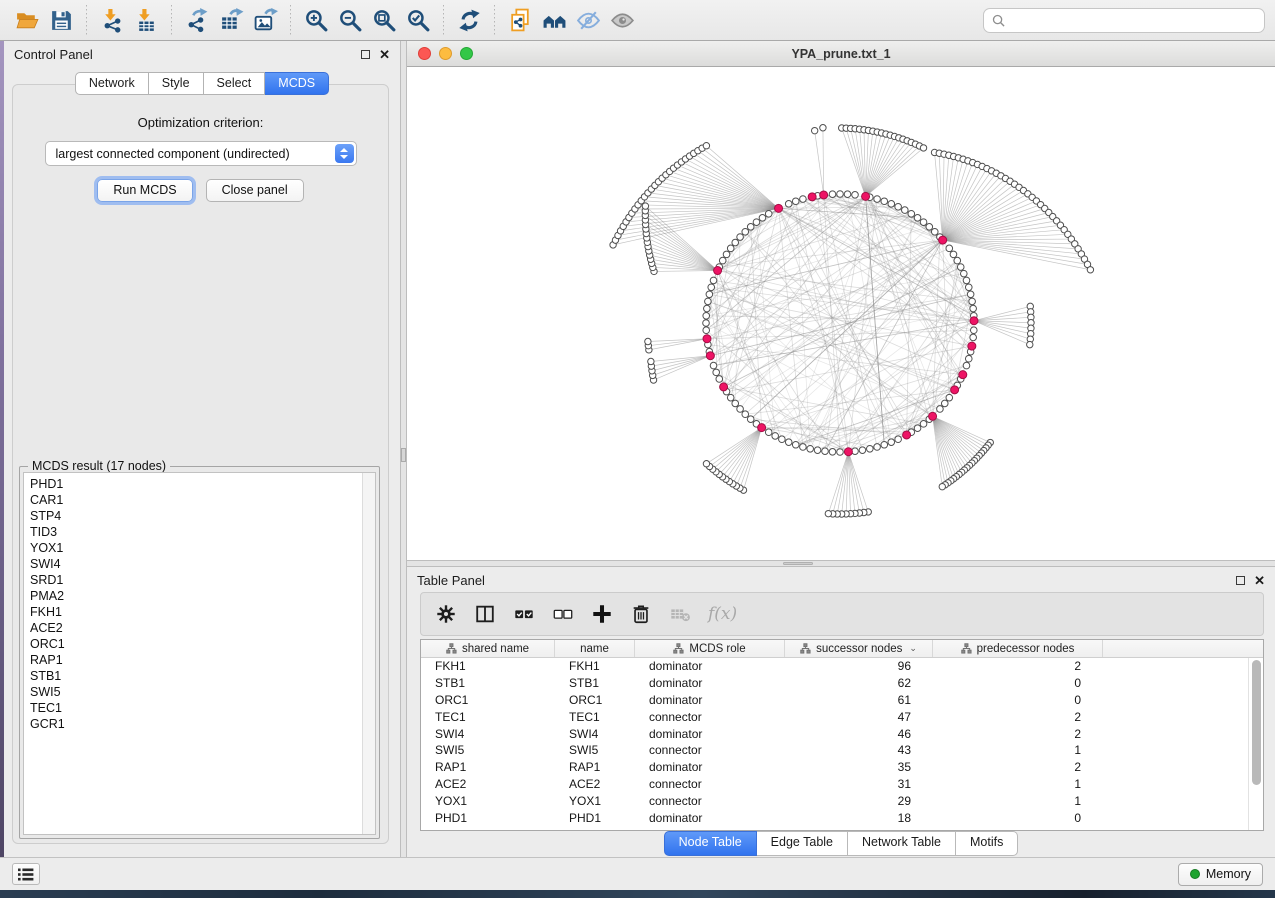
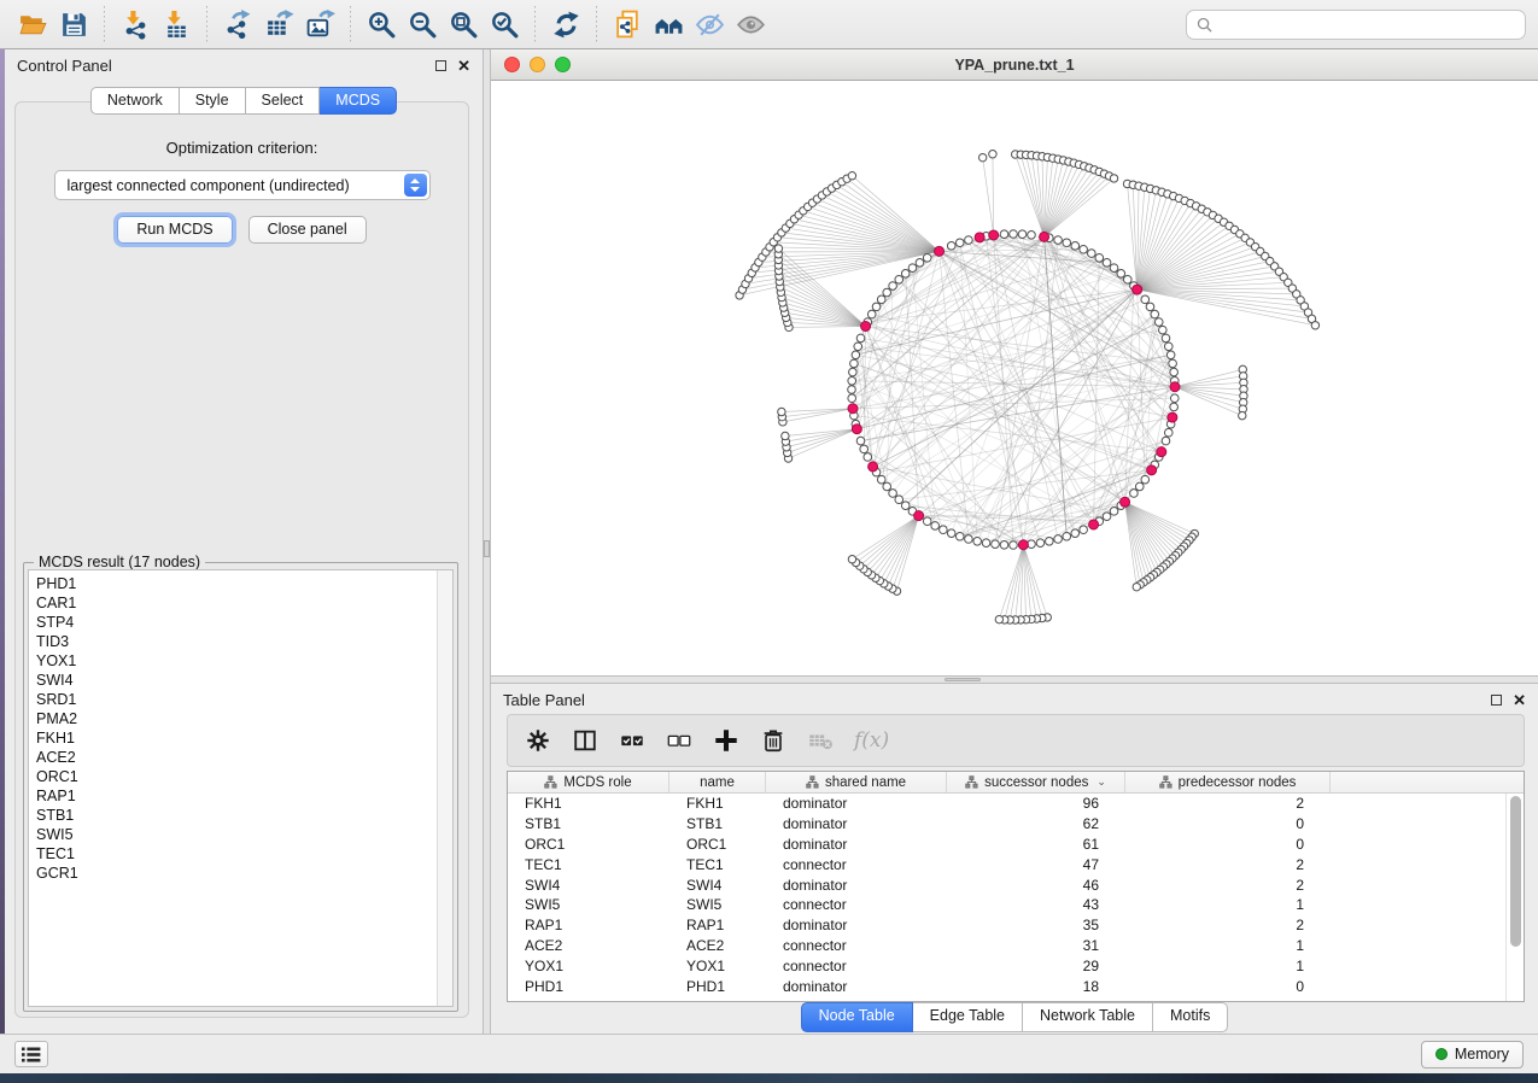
  Control Panel
  ✕
  Network
  Style
  Select
  MCDS
  Optimization criterion:
  largest connected component (undirected)
  Run MCDS
  Close panel
  MCDS result (17 nodes)
  PHD1
  CAR1
  STP4
  TID3
  YOX1
  SWI4
  SRD1
  PMA2
  FKH1
  ACE2
  ORC1
  RAP1
  STB1
  SWI5
  TEC1
  GCR1
  YPA_prune.txt_1
  Table Panel
  ✕
  f(x)
- shared name
+ MCDS role
  name
- MCDS role
+ shared name
  successor nodes
  ⌄
  predecessor nodes
  FKH1
  FKH1
  dominator
  96
  2
  STB1
  STB1
  dominator
  62
  0
  ORC1
  ORC1
  dominator
  61
  0
  TEC1
  TEC1
  connector
  47
  2
  SWI4
  SWI4
  dominator
  46
  2
  SWI5
  SWI5
  connector
  43
  1
  RAP1
  RAP1
  dominator
  35
  2
  ACE2
  ACE2
  connector
  31
  1
  YOX1
  YOX1
  connector
  29
  1
  PHD1
  PHD1
  dominator
  18
  0
  Node Table
  Edge Table
  Network Table
  Motifs
  Memory
